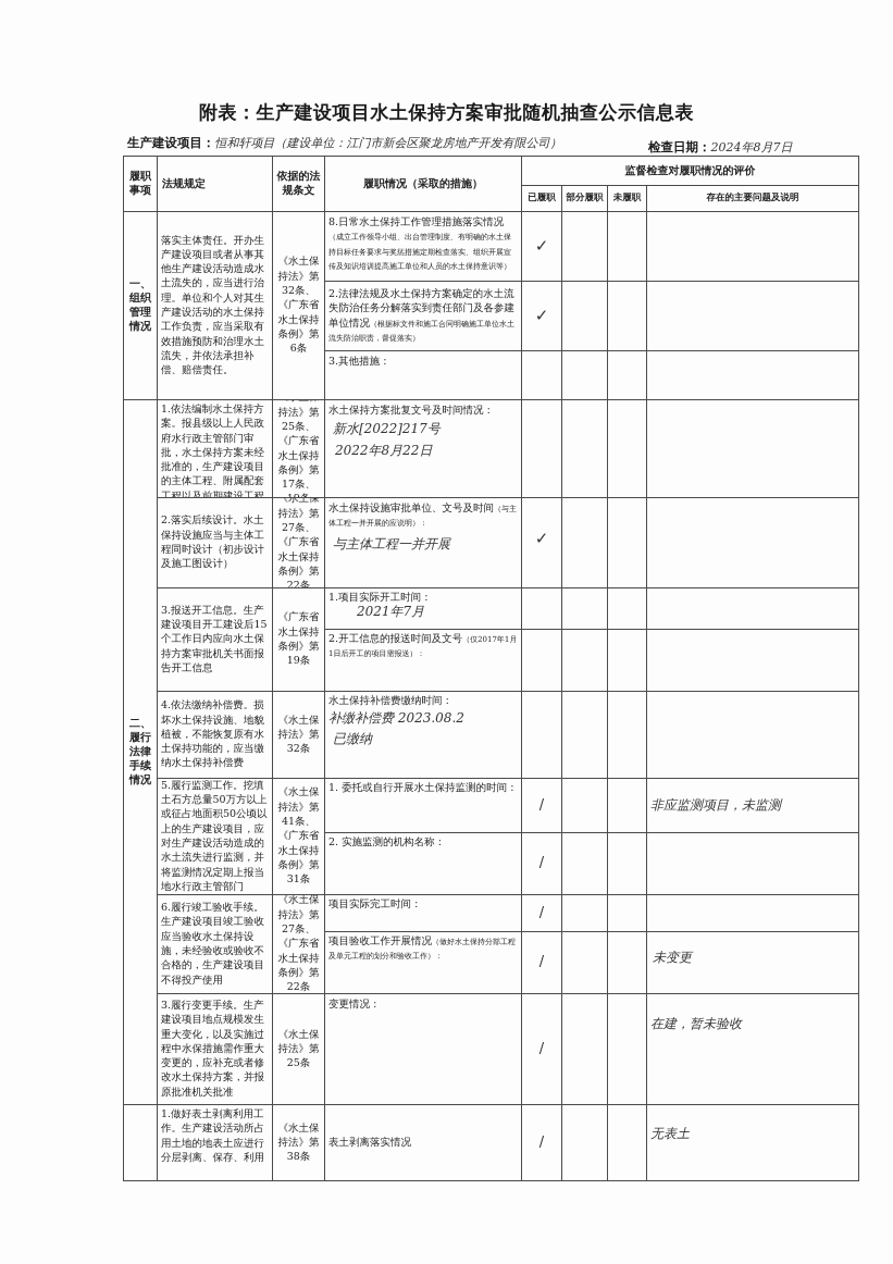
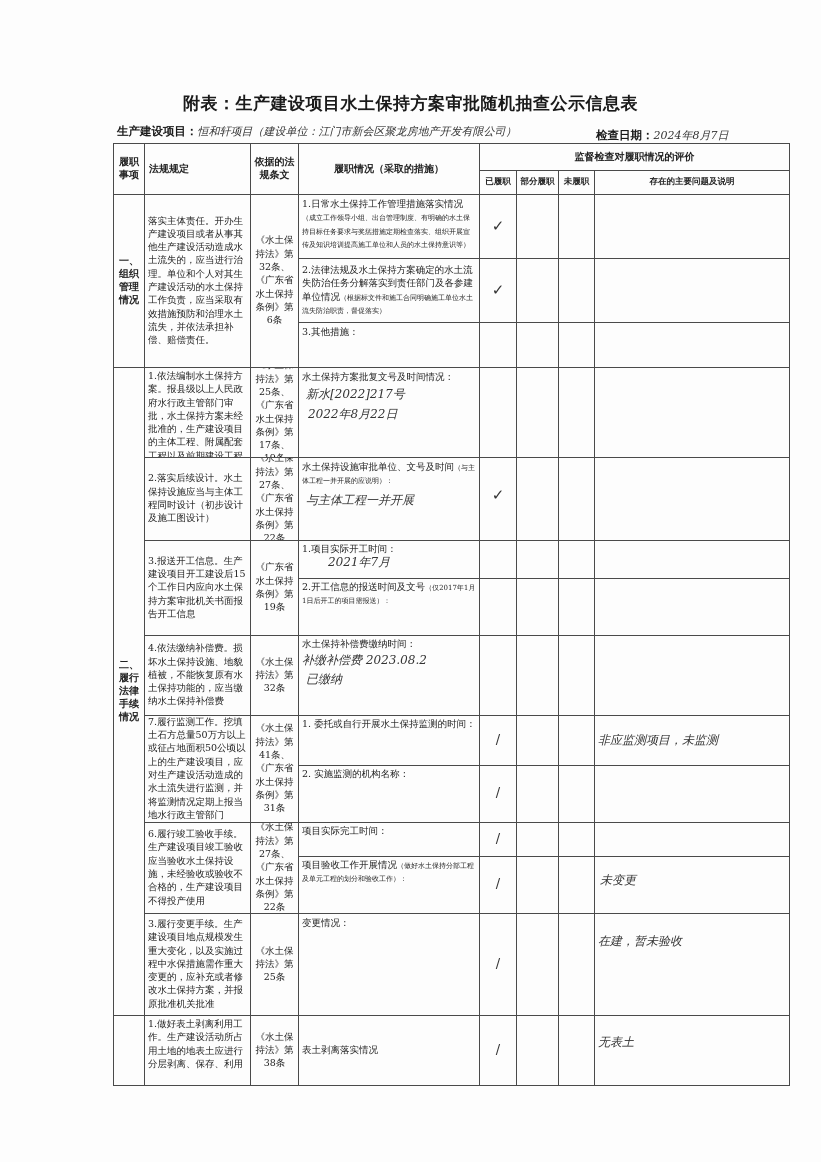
  附表：生产建设项目水土保持方案审批随机抽查公示信息表
  生产建设项目：恒和轩项目（建设单位：江门市新会区聚龙房地产开发有限公司）
  检查日期：2024年8月7日
  履职事项
  法规规定
  依据的法规条文
  履职情况（采取的措施）
  监督检查对履职情况的评价
  已履职
  部分履职
  未履职
  存在的主要问题及说明
  一、组织管理情况
  二、履行法律手续情况
  落实主体责任。开办生产建设项目或者从事其他生产建设活动造成水土流失的，应当进行治理。单位和个人对其生产建设活动的水土保持工作负责，应当采取有效措施预防和治理水土流失，并依法承担补偿、赔偿责任。
  《水土保持法》第32条、《广东省水土保持条例》第6条
- 8.日常水土保持工作管理措施落实情况（成立工作领导小组、出台管理制度、有明确的水土保持目标任务要求与奖惩措施定期检查落实、组织开展宣传及知识培训提高施工单位和人员的水土保持意识等）
+ 1.日常水土保持工作管理措施落实情况（成立工作领导小组、出台管理制度、有明确的水土保持目标任务要求与奖惩措施定期检查落实、组织开展宣传及知识培训提高施工单位和人员的水土保持意识等）
  ✓
  2.法律法规及水土保持方案确定的水土流失防治任务分解落实到责任部门及各参建单位情况（根据标文件和施工合同明确施工单位水土流失防治职责，督促落实）
  ✓
  3.其他措施：
  1.依法编制水土保持方案。报县级以上人民政府水行政主管部门审批，水土保持方案未经批准的，生产建设项目的主体工程、附属配套工程以及前期建设工程
  持法》第25条、《广东省水土保持条例》第17条、
  水土保持方案批复文号及时间情况：
  新水[2022]217号
  2022年8月22日
  2.落实后续设计。水土保持设施应当与主体工程同时设计（初步设计及施工图设计）
  《水土保持法》第27条、《广东省水土保持条例》第22条
  水土保持设施审批单位、文号及时间（与主体工程一并开展的应说明）：
  与主体工程一并开展
  ✓
  3.报送开工信息。生产建设项目开工建设后15个工作日内应向水土保持方案审批机关书面报告开工信息
  《广东省水土保持条例》第19条
  1.项目实际开工时间：
  2021年7月
  2.开工信息的报送时间及文号（仅2017年1月1日后开工的项目需报送）：
  4.依法缴纳补偿费。损坏水土保持设施、地貌植被，不能恢复原有水土保持功能的，应当缴纳水土保持补偿费
  《水土保持法》第32条
  水土保持补偿费缴纳时间：
  补缴补偿费 2023.08.2
  已缴纳
- 5.履行监测工作。挖填土石方总量50万方以上或征占地面积50公顷以上的生产建设项目，应对生产建设活动造成的水土流失进行监测，并将监测情况定期上报当地水行政主管部门
+ 7.履行监测工作。挖填土石方总量50万方以上或征占地面积50公顷以上的生产建设项目，应对生产建设活动造成的水土流失进行监测，并将监测情况定期上报当地水行政主管部门
  《水土保持法》第41条、《广东省水土保持条例》第31条
  1. 委托或自行开展水土保持监测的时间：
  /
  非应监测项目，未监测
  2. 实施监测的机构名称：
  /
  6.履行竣工验收手续。生产建设项目竣工验收应当验收水土保持设施，未经验收或验收不合格的，生产建设项目不得投产使用
  《水土保持法》第27条、《广东省水土保持条例》第22条
  项目实际完工时间：
  /
  项目验收工作开展情况（做好水土保持分部工程及单元工程的划分和验收工作）：
  /
  未变更
  3.履行变更手续。生产建设项目地点规模发生重大变化，以及实施过程中水保措施需作重大变更的，应补充或者修改水土保持方案，并报原批准机关批准
  《水土保持法》第25条
  变更情况：
  /
  在建，暂未验收
  1.做好表土剥离利用工作。生产建设活动所占用土地的地表土应进行分层剥离、保存、利用
  《水土保持法》第38条
  表土剥离落实情况
  /
  无表土
